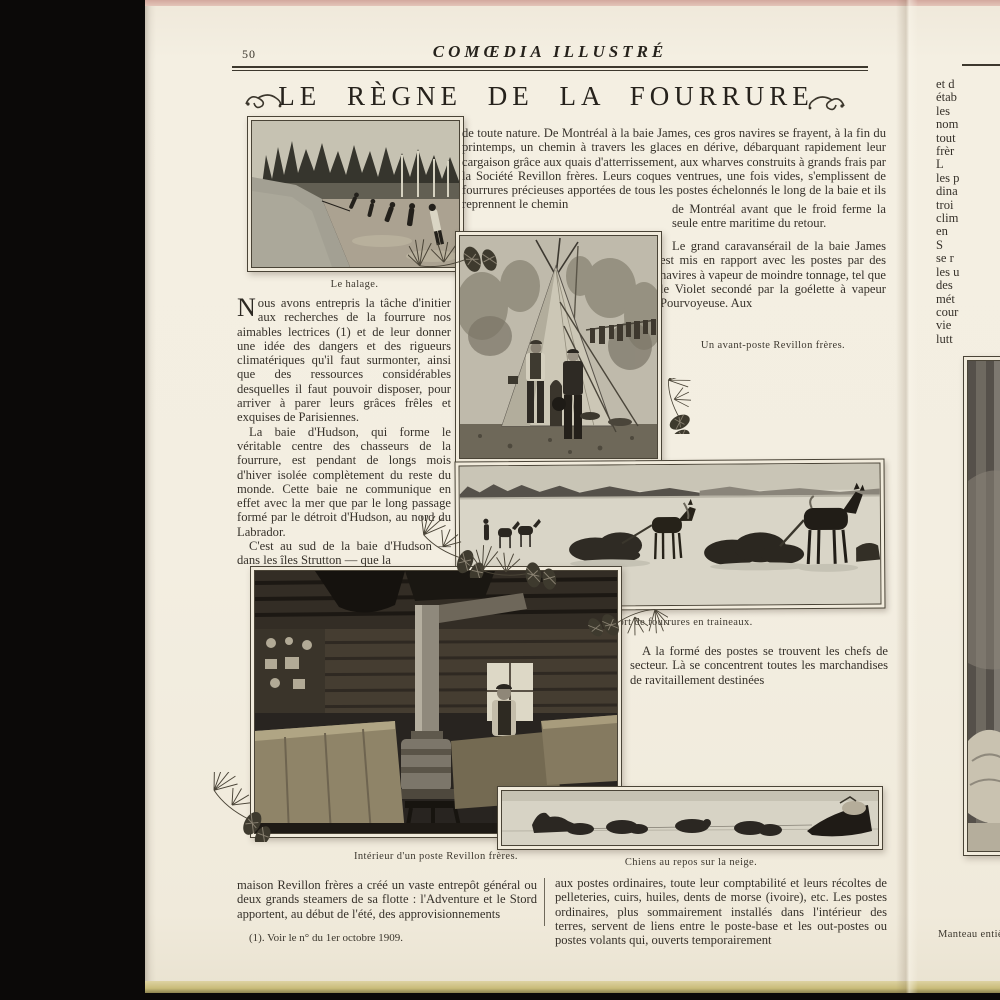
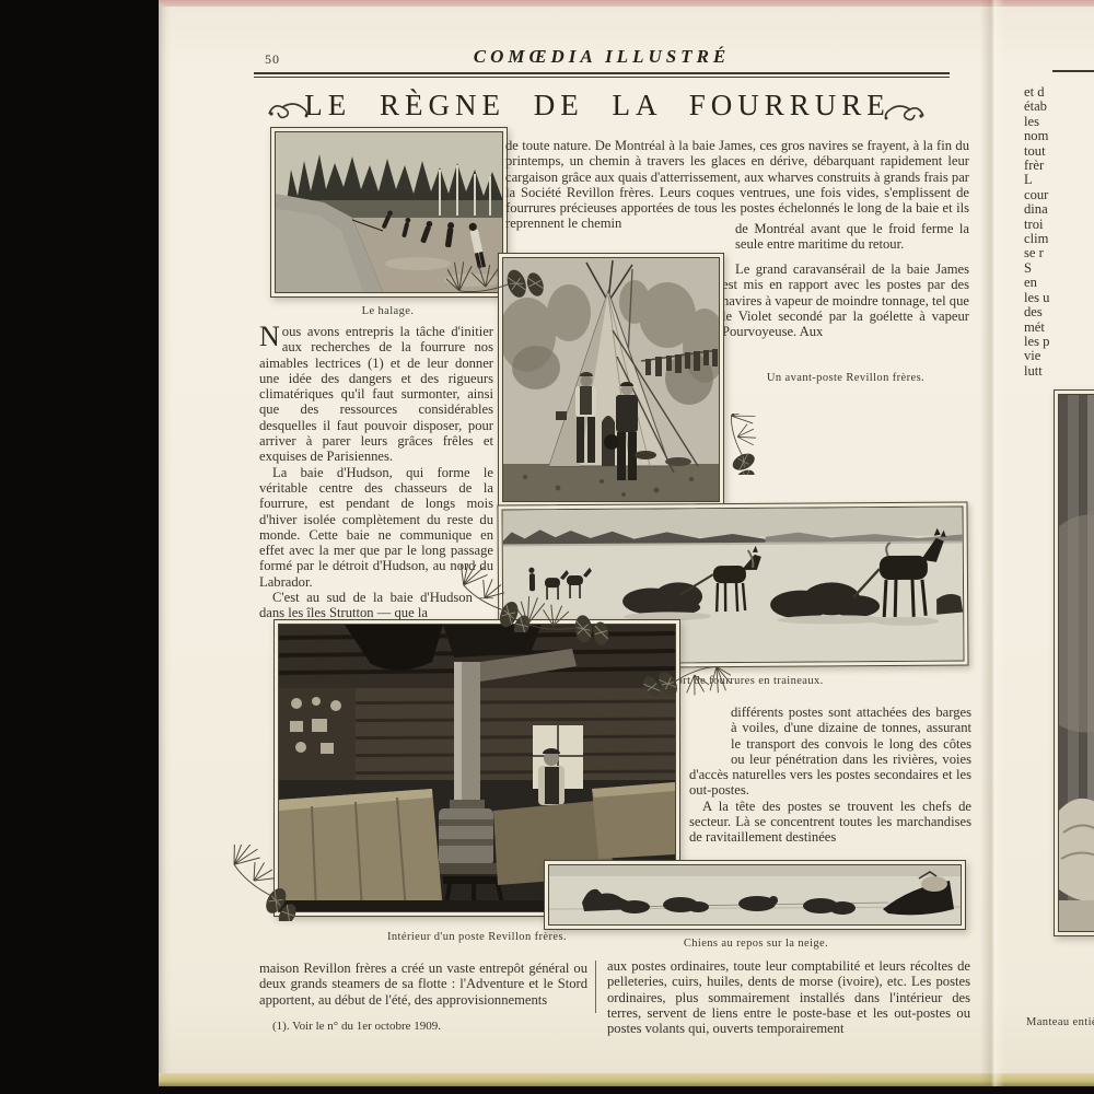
  50
  COMŒDIA ILLUSTRÉ
  LE RÈGNE DE LA FOURRURE
  Le halage.
  de toute nature. De Montréal à la baie James, ces gros navires se frayent, à la fin du printemps, un chemin à travers les glaces en dérive, débarquant rapidement leur cargaison grâce aux quais d'atterrissement, aux wharves construits à grands frais par la Société Revillon frères. Leurs coques ventrues, une fois vides, s'emplissent de fourrures précieuses apportées de tous les postes échelonnés le long de la baie et ils reprennent le chemin
  de Montréal avant que le froid ferme la seule entre maritime du retour.
  Le grand caravansérail de la baie James est mis en rapport avec les postes par des navires à vapeur de moindre tonnage, tel que e Violet secondé par la goélette à vapeur Pourvoyeuse. Aux
  Un avant-poste Revillon frères.
  N
  ous avons entrepris la tâche d'initier aux recherches de la fourrure nos aimables lectrices (1) et de leur donner une idée des dangers et des rigueurs climatériques qu'il faut surmonter, ainsi que des ressources considérables desquelles il faut pouvoir disposer, pour arriver à parer leurs grâces frêles et exquises de Parisiennes.
  La baie d'Hudson, qui forme le véritable centre des chasseurs de la fourrure, est pendant de longs mois d'hiver isolée complètement du reste du monde. Cette baie ne communique en effet avec la mer que par le long passage formé par le détroit d'Hudson, au nord du Labrador.
  C'est au sud de la baie d'Hudson dans les îles Strutton — que la
  rt d fourrures en traineaux.
  Intérieur d'un poste Revillon frères.
+ différents postes sont attachées des barges à voiles, d'une dizaine de tonnes, assurant le transport des convois le long des côtes ou leur pénétration dans les rivières, voies d'accès naturelles vers les postes secondaires et les out-postes.
- A la formé des postes se trouvent les chefs de secteur. Là se concentrent toutes les marchandises de ravitaillement destinées
+ A la tête des postes se trouvent les chefs de secteur. Là se concentrent toutes les marchandises de ravitaillement destinées
  Chiens au repos sur la neige.
  maison Revillon frères a créé un vaste entrepôt général ou deux grands steamers de sa flotte : l'Adventure et le Stord apportent, au début de l'été, des approvisionnements
  (1). Voir le n° du 1er octobre 1909.
  aux postes ordinaires, toute leur comptabilité et leurs récoltes de pelleteries, cuirs, huiles, dents de morse (ivoire), etc. Les postes ordinaires, plus sommairement installés dans l'intérieur des terres, servent de liens entre le poste-base et les out-postes ou postes volants qui, ouverts temporairement
  et d
  étab
  les
  nom
  tout
  frèr
  L
- les p
+ cour
  dina
  troi
  clim
- en
+ se r
  S
- se r
+ en
  les u
  des
  mét
- cour
+ les p
  vie
  lutt
  Manteau enti
